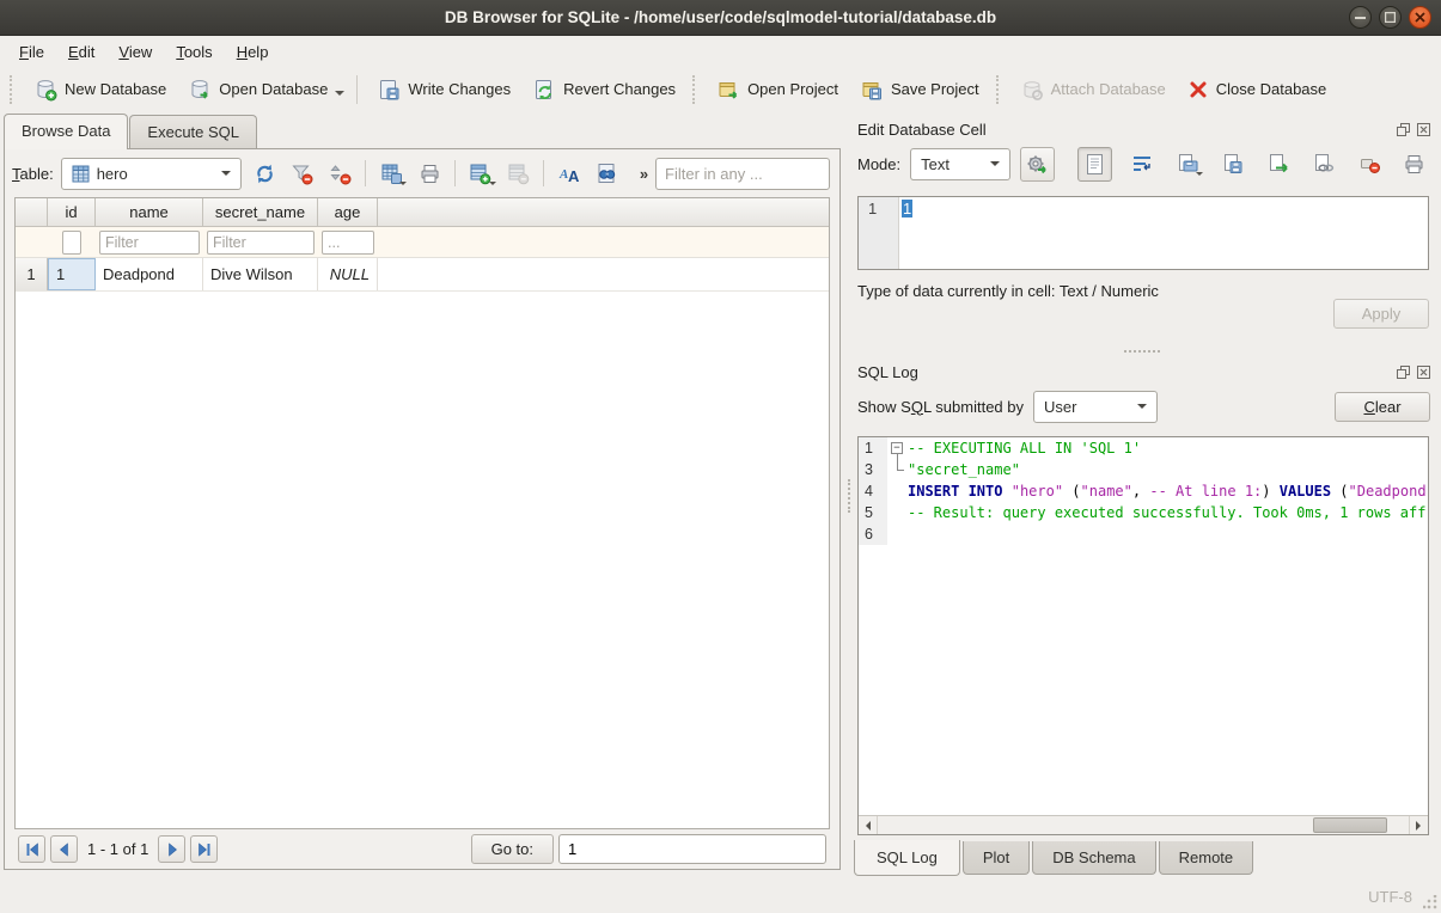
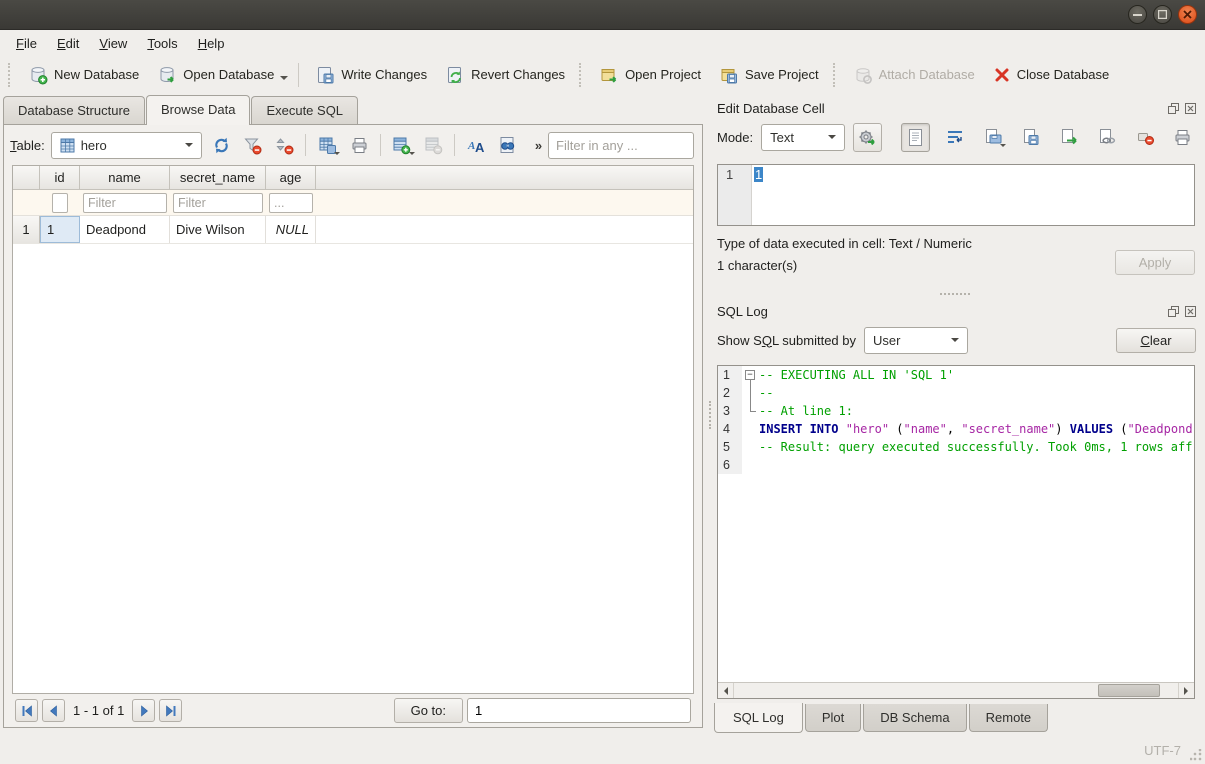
- DB Browser for SQLite - /home/user/code/sqlmodel-tutorial/database.db
  File
  Edit
  View
  Tools
  Help
  New Database
  Open Database
  Write Changes
  Revert Changes
  Open Project
  Save Project
  Attach Database
  Close Database
+ Database Structure
  Browse Data
  Execute SQL
  Table:
  hero
  A
  A
  »
  Filter in any ...
  id
  name
  secret_name
  age
  Filter
  Filter
  ...
  1
  1
  Deadpond
  Dive Wilson
  NULL
  1 - 1 of 1
  Go to:
  1
  Edit Database Cell
  Mode:
  Text
  1
  1
- Type of data currently in cell: Text / Numeric
+ Type of data executed in cell: Text / Numeric
+ 1 character(s)
  Apply
  SQL Log
  Show SQL submitted by
  User
  C
  lear
  1
  −
  -- EXECUTING ALL IN 'SQL 1'
+ 2
+ --
  3
- "secret_name"
+ -- At line 1:
  4
- INSERT INTO "hero" ("name", -- At line 1:) VALUES ("Deadpond
+ INSERT INTO "hero" ("name", "secret_name") VALUES ("Deadpond
  5
  -- Result: query executed successfully. Took 0ms, 1 rows aff
  6
  SQL Log
  Plot
  DB Schema
  Remote
- UTF-8
+ UTF-7
